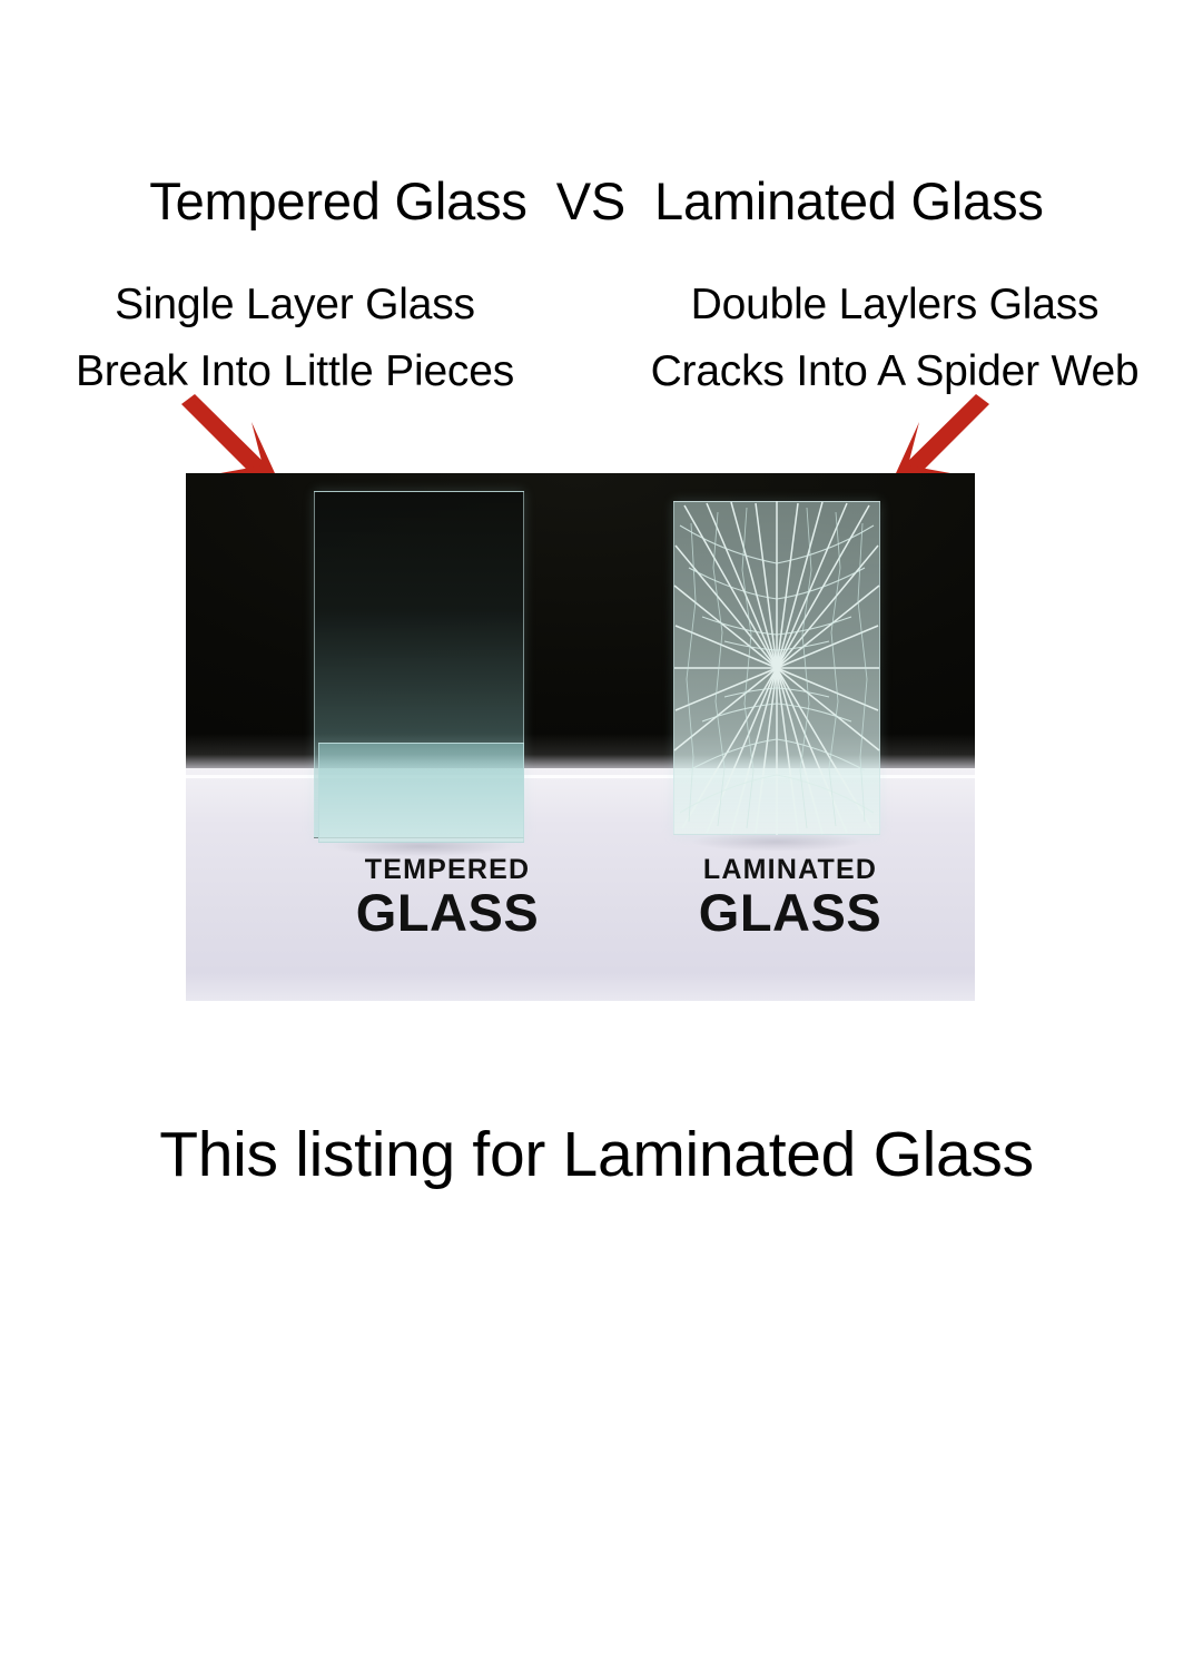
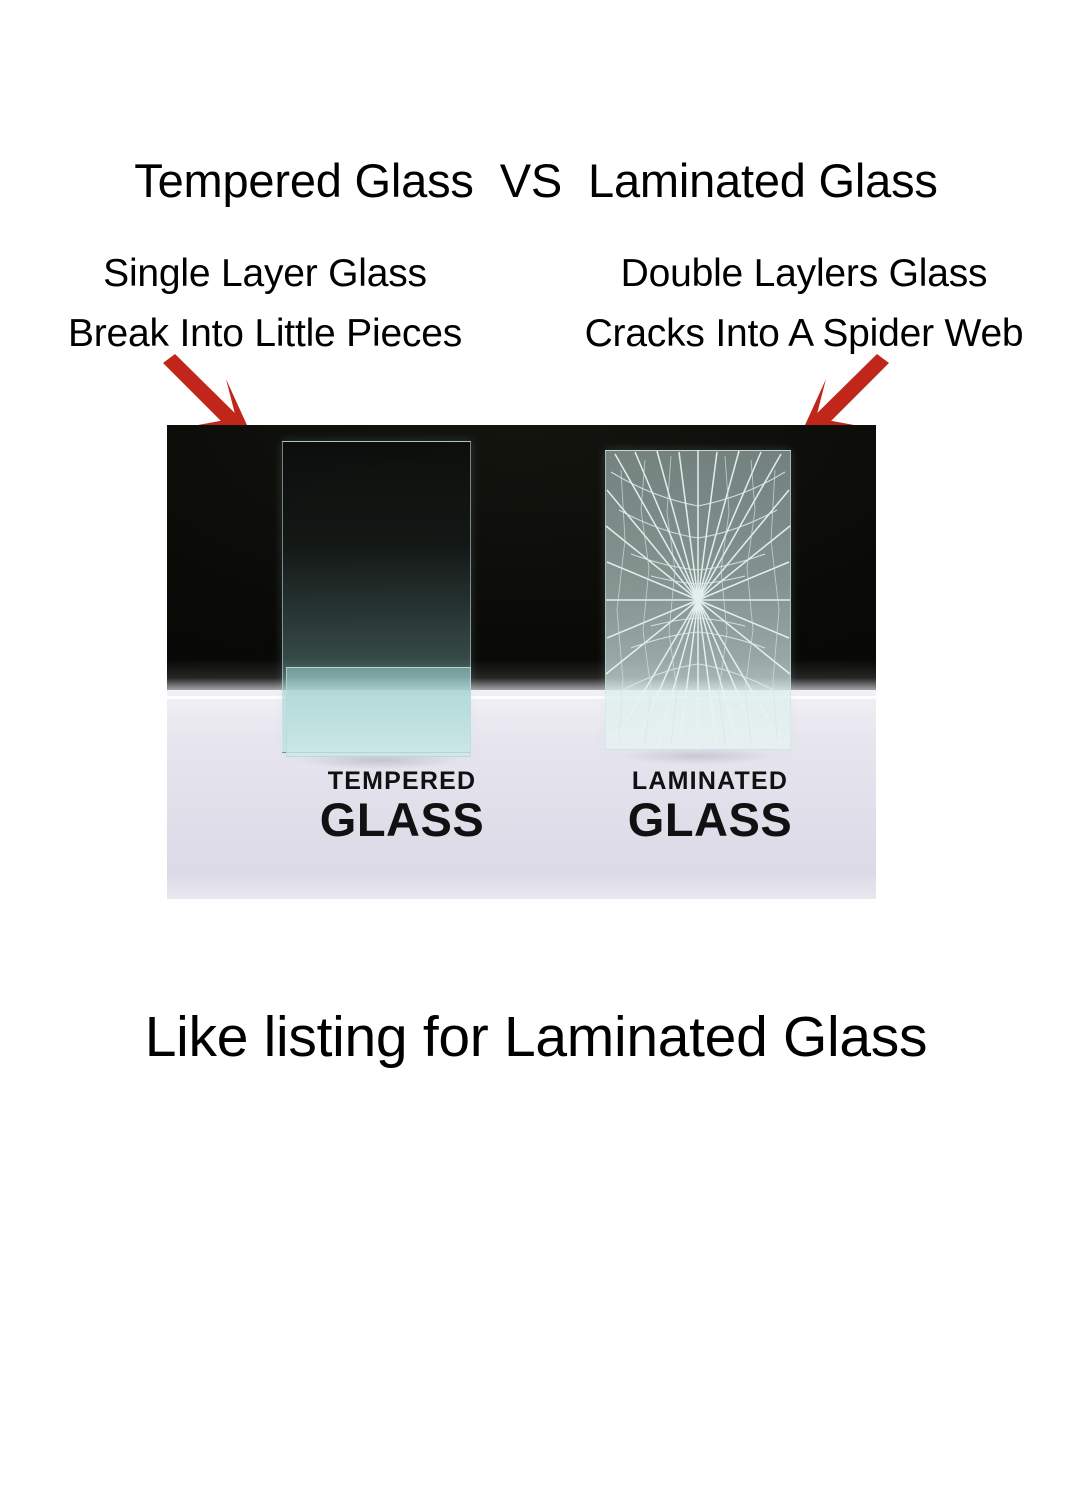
  Tempered Glass VS Laminated Glass
  Single Layer Glass
  Break Into Little Pieces
  Double Laylers Glass
  Cracks Into A Spider Web
  TEMPERED
  GLASS
  LAMINATED
  GLASS
- This listing for Laminated Glass
+ Like listing for Laminated Glass
